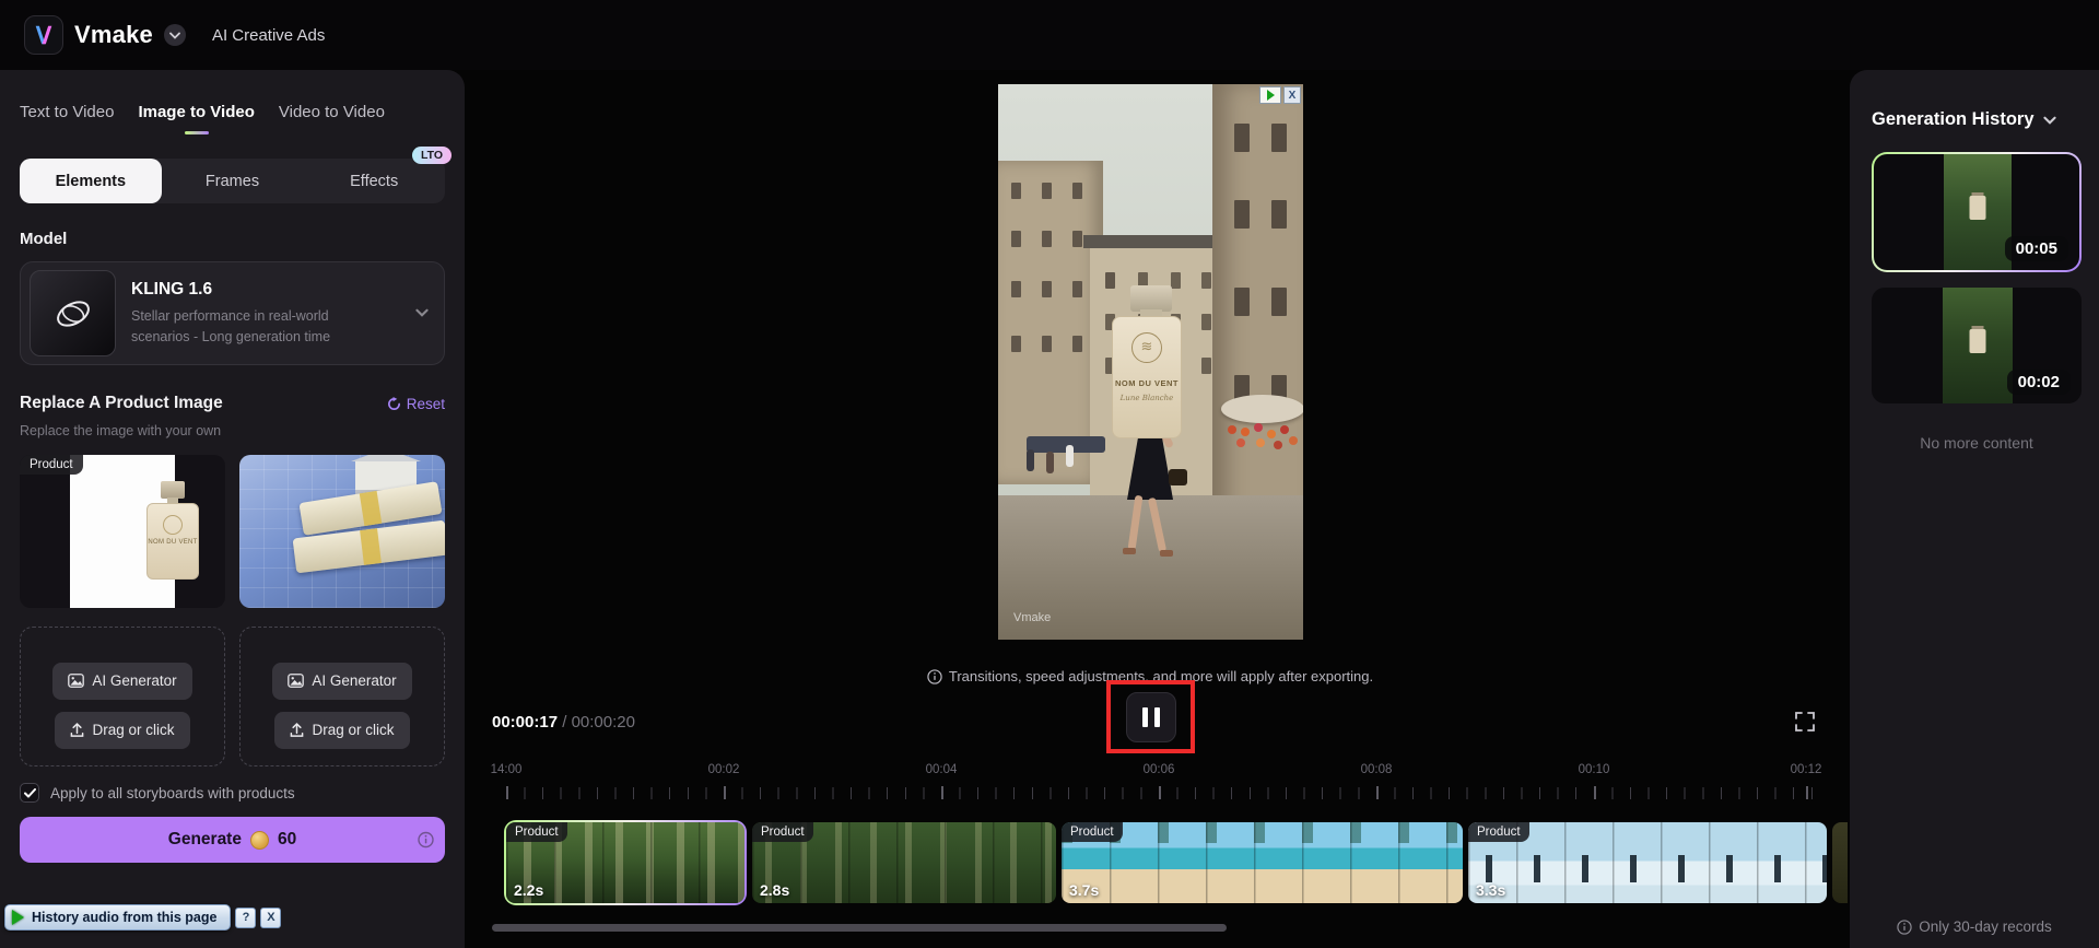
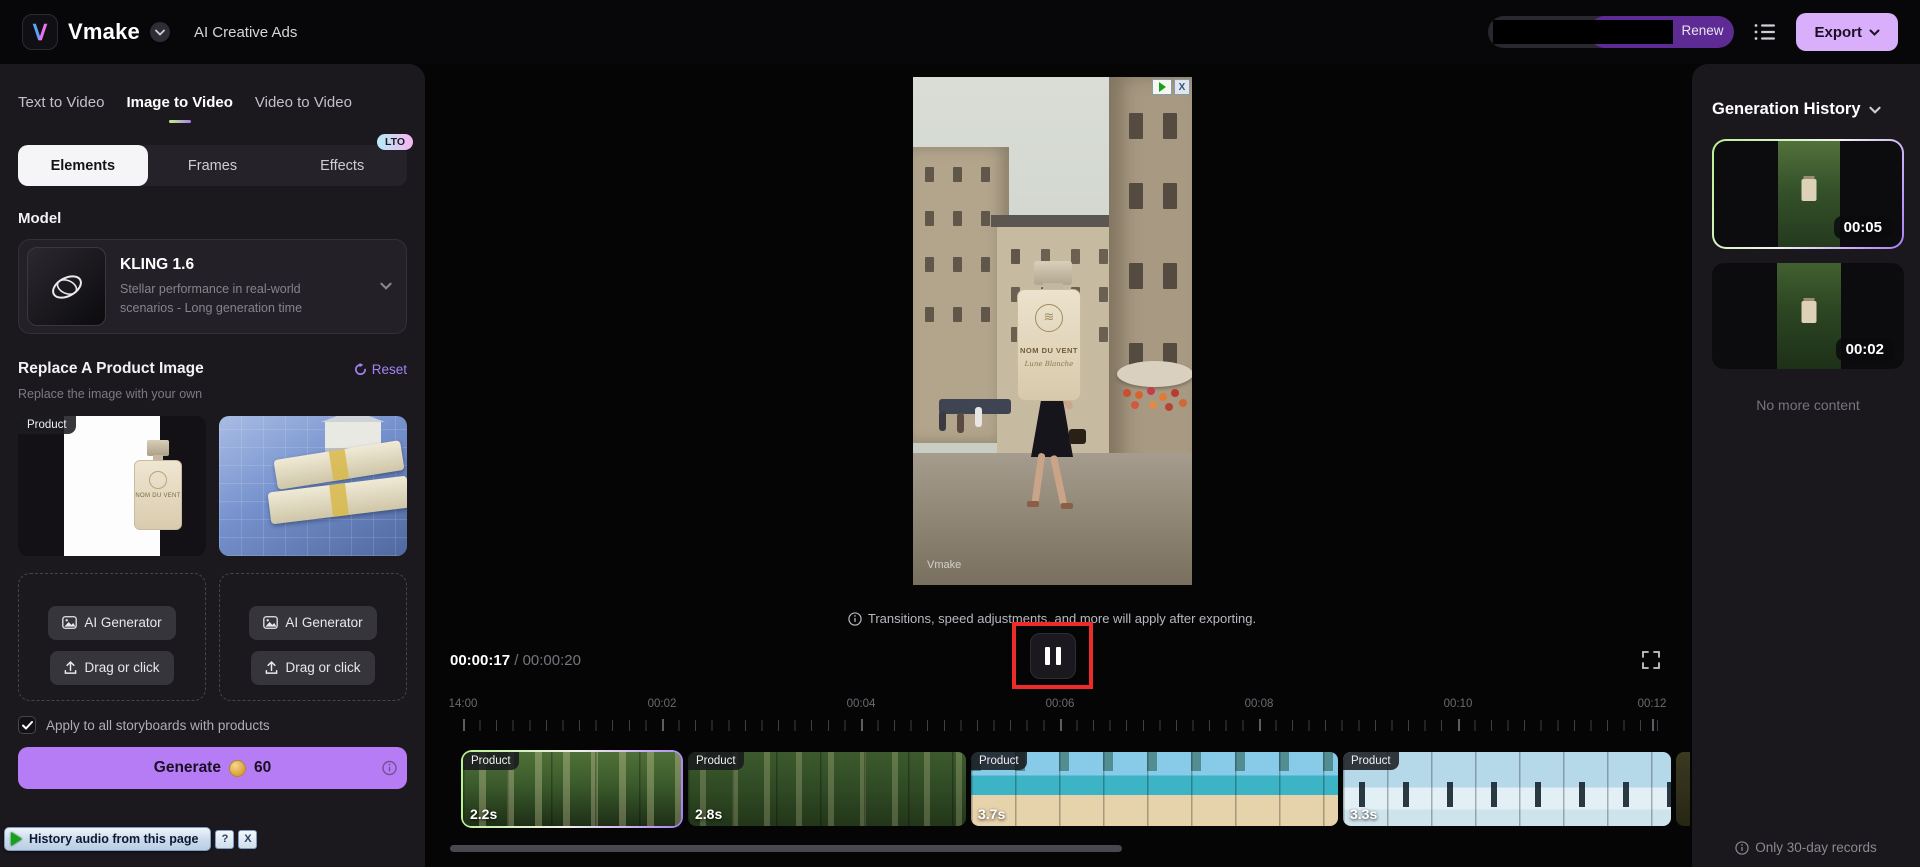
  Vmake
  AI Creative Ads
+ Renew
+ Export
  Text to Video
  Image to Video
  Video to Video
  Elements
  Frames
  Effects
  LTO
  Model
  KLING 1.6
  Stellar performance in real-world scenarios - Long generation time
  Replace A Product Image
  Reset
  Replace the image with your own
  Product
  AI Generator
  Drag or click
  AI Generator
  Drag or click
  Apply to all storyboards with products
  Generate
  60
  History audio from this page
  ?
  X
  NOM DU VENT
  Lune Blanche
  Vmake
  X
  Transitions, speed adjustments, and more will apply after exporting.
  00:00:17 / 00:00:20
  14:00
  00:02
  00:04
  00:06
  00:08
  00:10
  00:12
  Product
  2.2s
  Product
  2.8s
  Product
  3.7s
  Product
  3.3s
  Generation History
  00:05
  00:02
  No more content
  Only 30-day records
